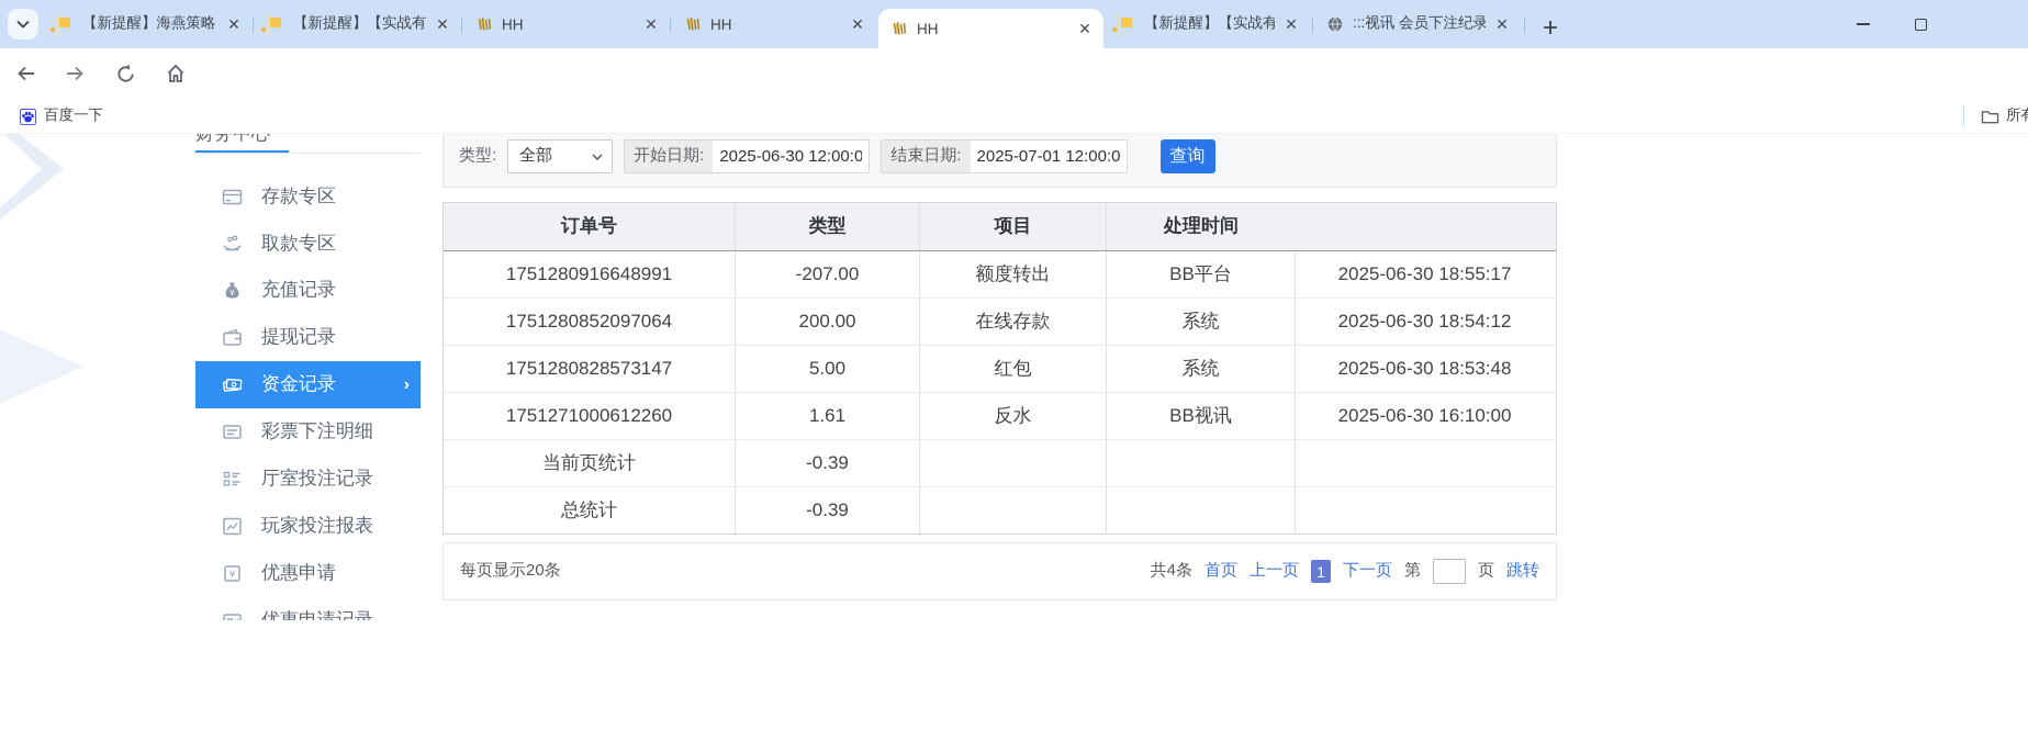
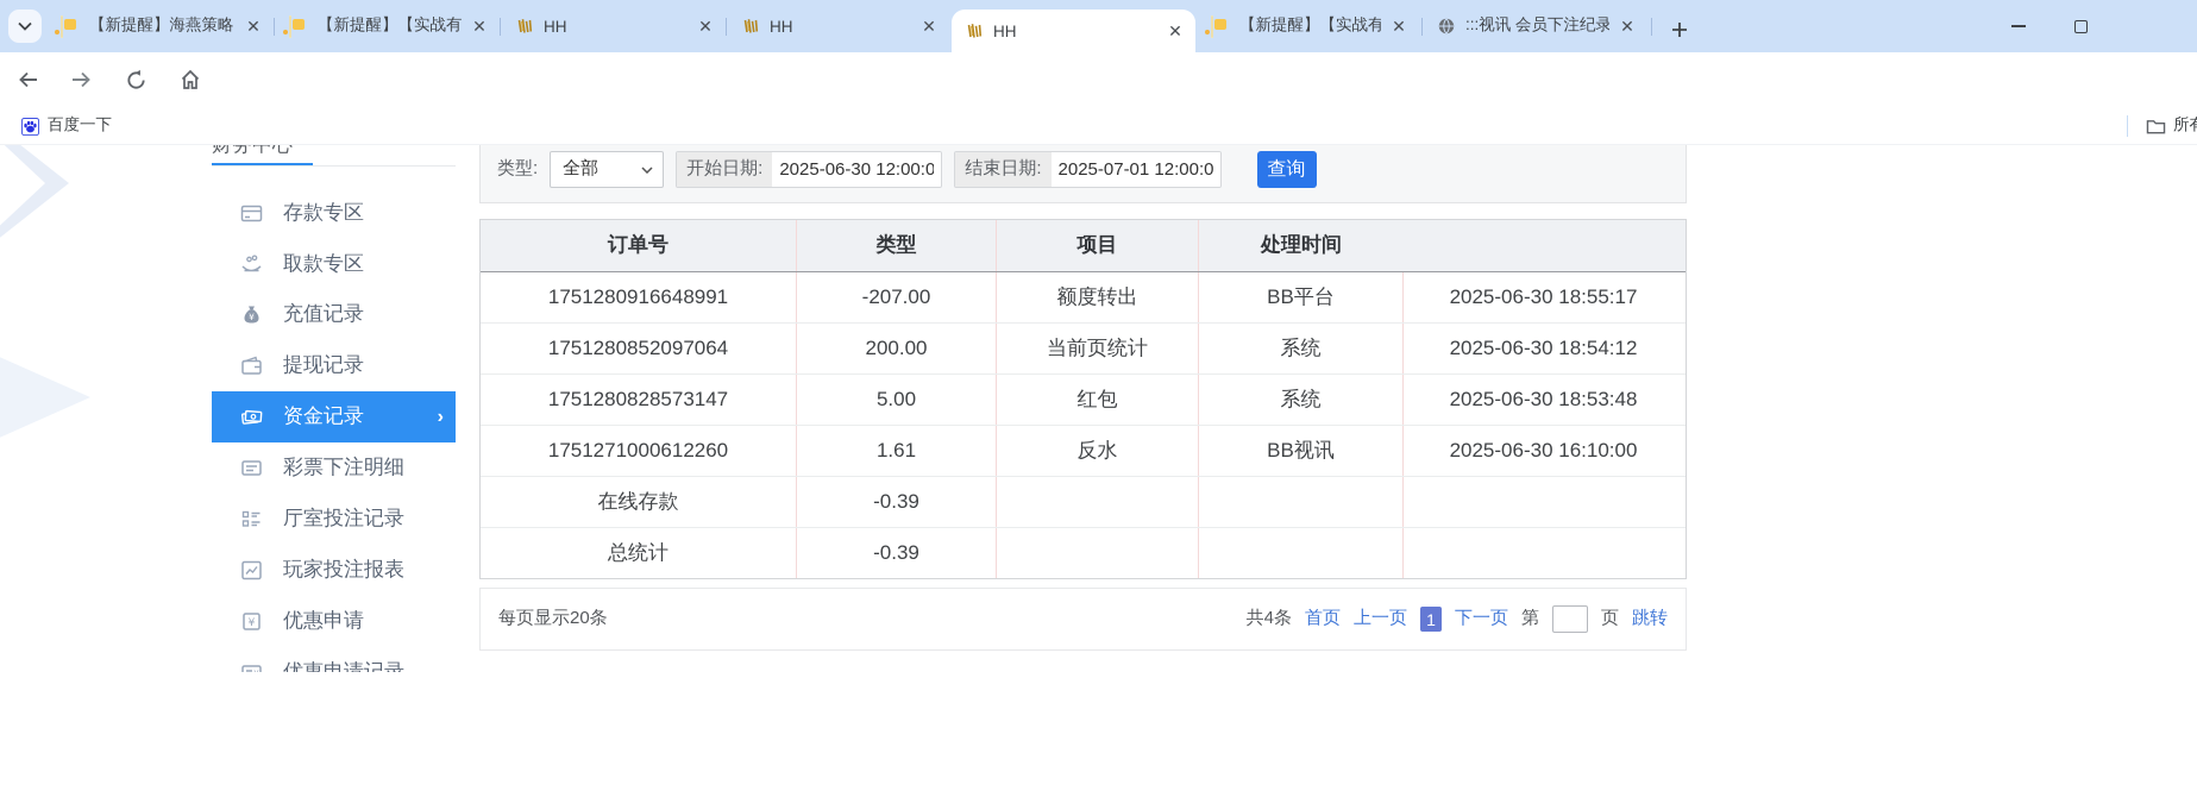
  【新提醒】海燕策略
  ✕
  【新提醒】【实战有
  ✕
  HH
  ✕
  HH
  ✕
  HH
  ✕
  【新提醒】【实战有
  ✕
  :::视讯 会员下注纪录
  ✕
  百度一下
  财务中心
  存款专区
  取款专区
  ¥
  充值记录
  提现记录
  资金记录
  ›
  彩票下注明细
  厅室投注记录
  玩家投注报表
  ¥
  优惠申请
  优惠申请记录
  类型:
  全部
  开始日期:
  2025-06-30 12:00:0
  结束日期:
  2025-07-01 12:00:0
  查询
  订单号
  类型
  项目
  处理时间
  1751280916648991
  -207.00
  额度转出
  BB平台
  2025-06-30 18:55:17
  1751280852097064
  200.00
- 在线存款
+ 当前页统计
  系统
  2025-06-30 18:54:12
  1751280828573147
  5.00
  红包
  系统
  2025-06-30 18:53:48
  1751271000612260
  1.61
  反水
  BB视讯
  2025-06-30 16:10:00
- 当前页统计
+ 在线存款
  -0.39
  总统计
  -0.39
  每页显示20条
  共4条
  首页
  上一页
  1
  下一页
  第
  页
  跳转
